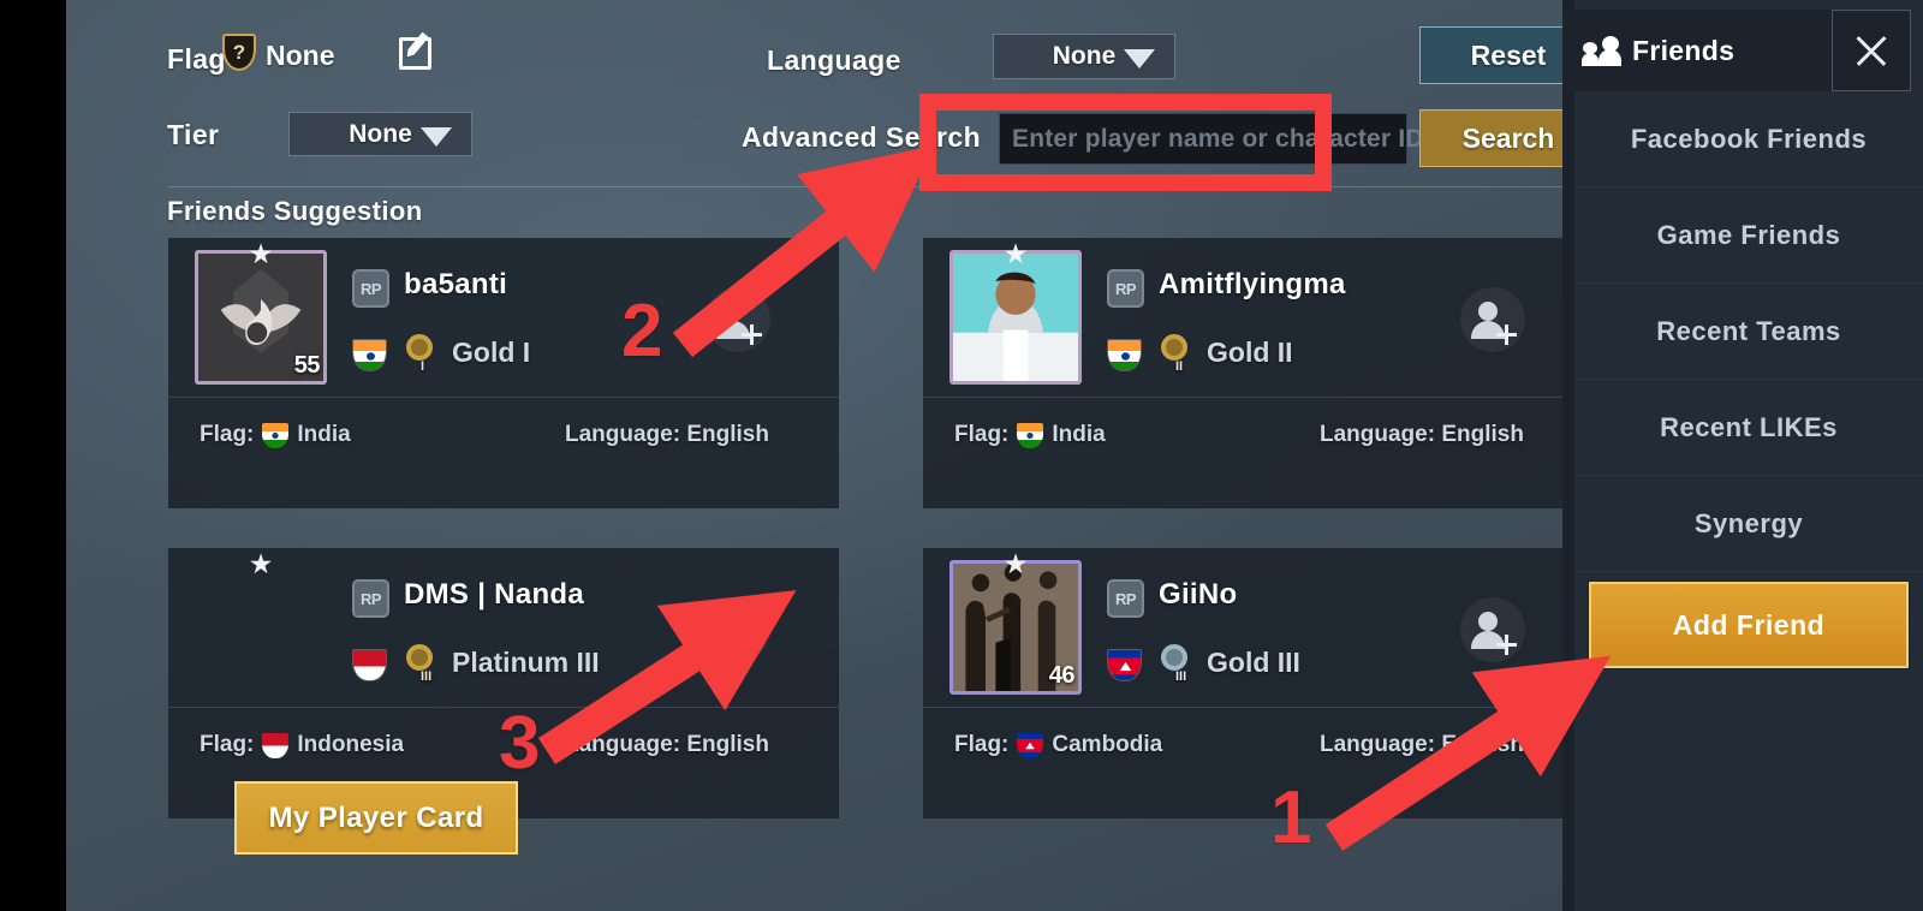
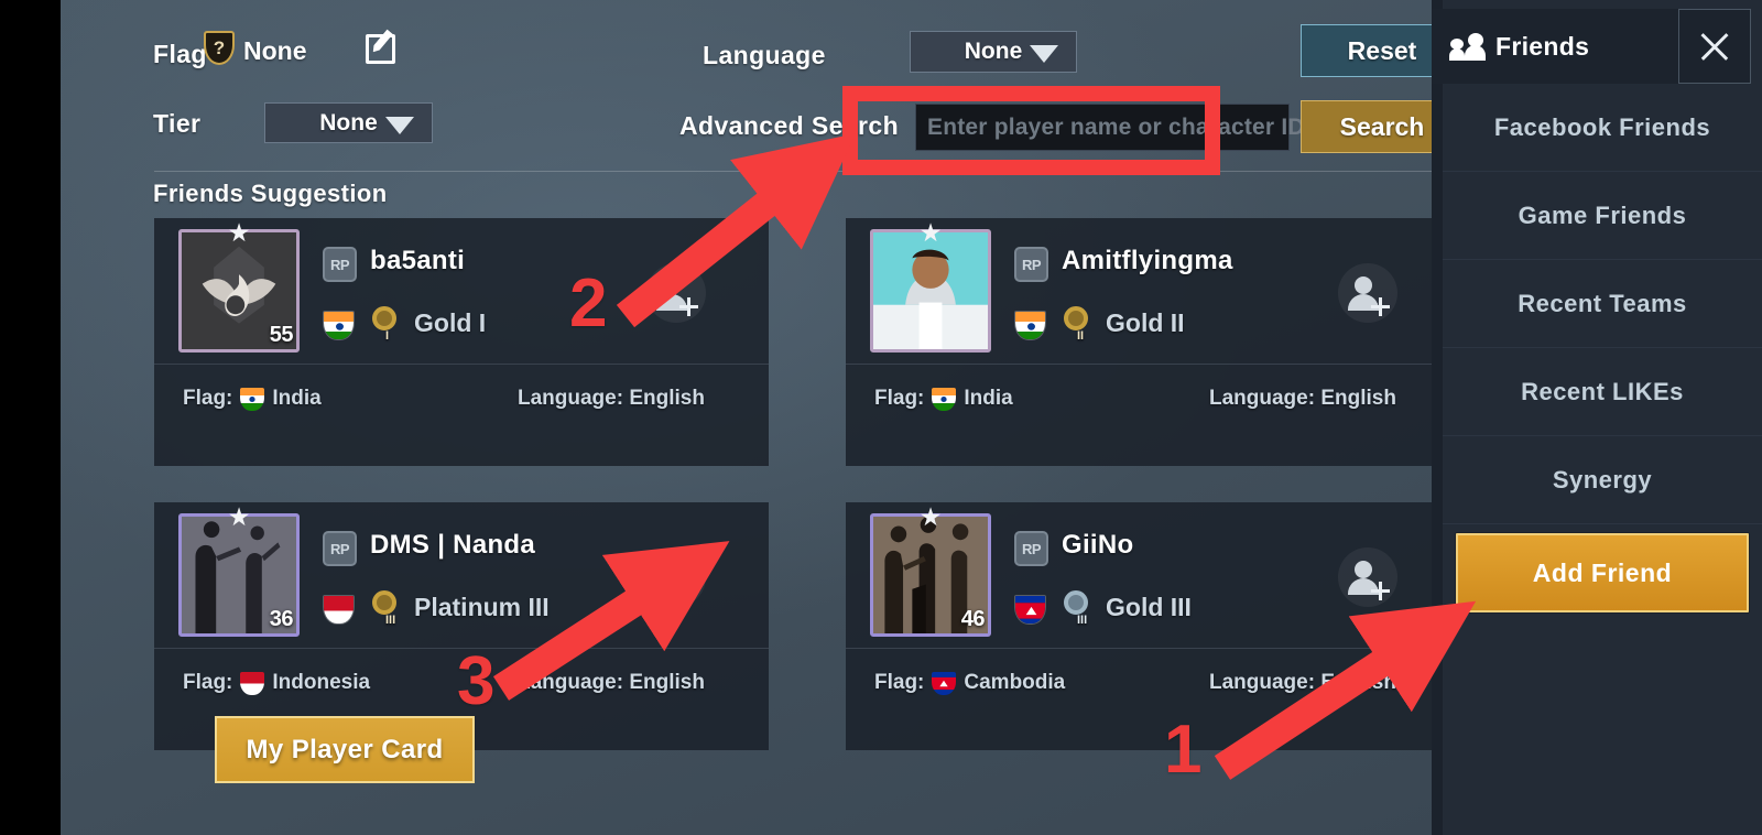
  Flag
  ?
  None
  Tier
  None
  Language
  None
  Advanced Search
  Enter player name or character ID
  Reset
  Search
  Friends Suggestion
  55
  ★
  RP
  ba5anti
  I
  Gold I
  Flag:
  India
  Language: English
  ★
  RP
  Amitflyingma
  II
  Gold II
  Flag:
  India
  Language: English
+ 36
  ★
  RP
  DMS | Nanda
  III
  Platinum III
  Flag:
  Indonesia
  nguage: English
  46
  ★
  RP
  GiiNo
  III
  Gold III
  Flag:
  Cambodia
  My Player Card
  Friends
  Facebook Friends
  Game Friends
  Recent Teams
  Recent LIKEs
  Synergy
  Add Friend
  1
  2
  3
